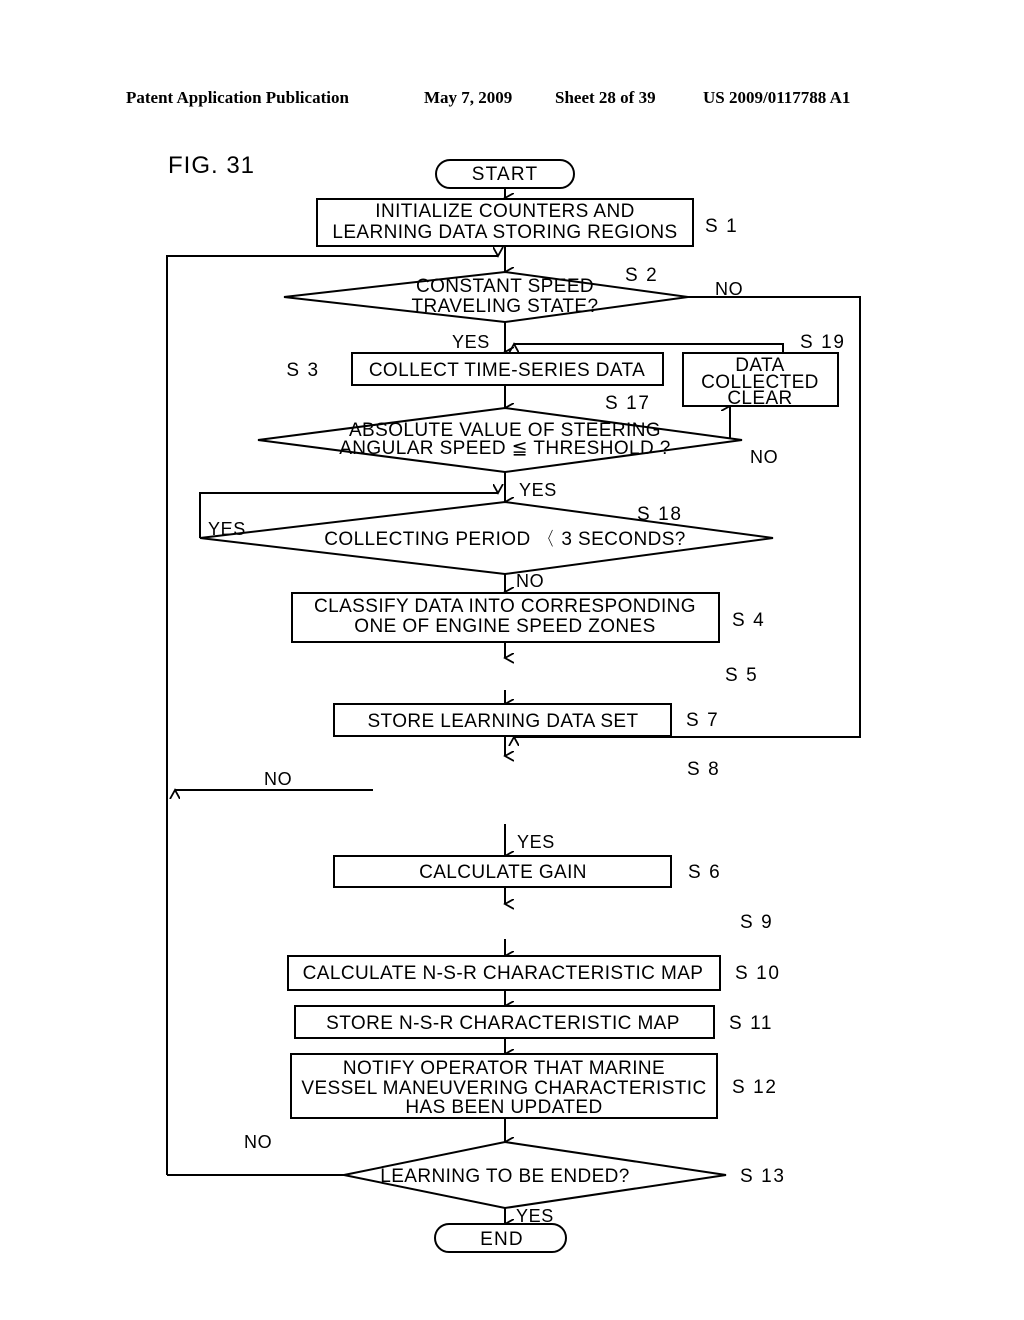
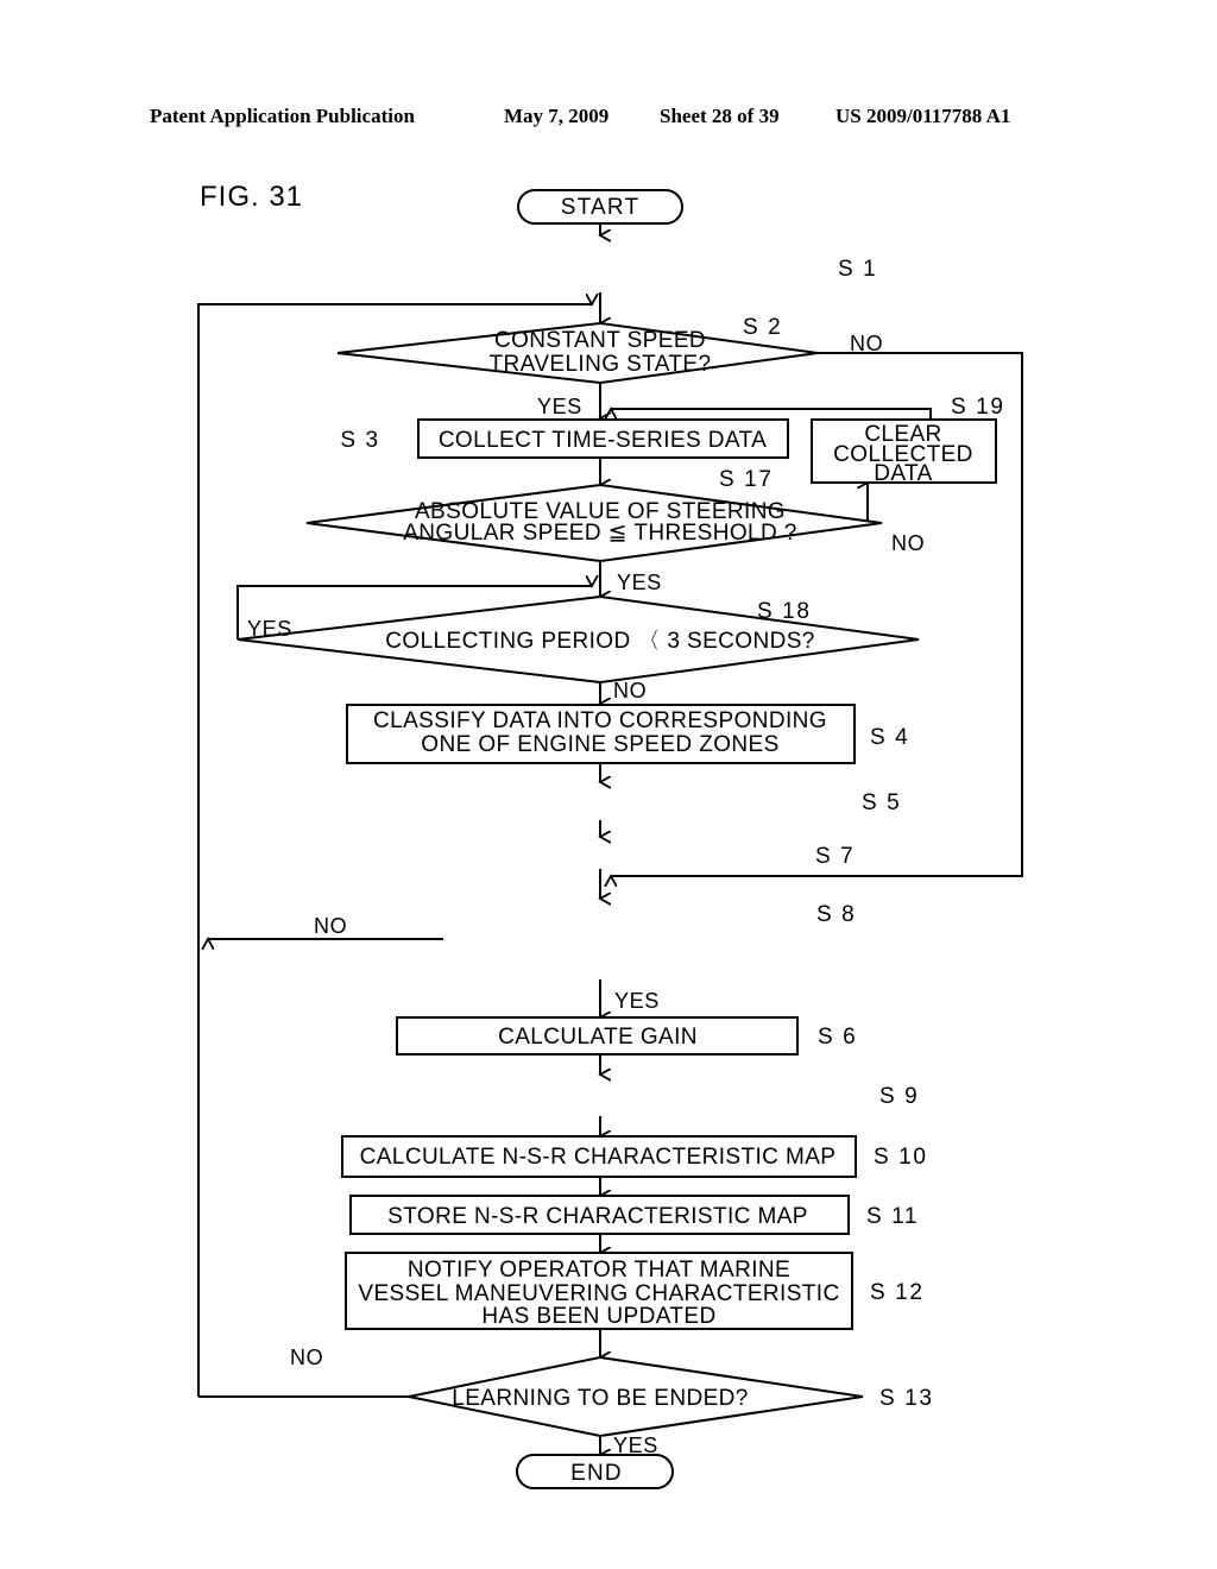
  Patent Application Publication
  May 7, 2009
  Sheet 28 of 39
  US 2009/0117788 A1
  FIG. 31
  START
- INITIALIZE COUNTERS AND
- LEARNING DATA STORING REGIONS
  S 1
  CONSTANT SPEED
  TRAVELING STATE?
  S 2
  NO
  YES
  COLLECT TIME-SERIES DATA
  S 3
- DATA
+ CLEAR
  COLLECTED
- CLEAR
+ DATA
  S 19
  ABSOLUTE VALUE OF STEERING
  ANGULAR SPEED ≦ THRESHOLD ?
  S 17
  NO
  YES
  COLLECTING PERIOD 〈 3 SECONDS?
  S 18
  YES
  NO
  CLASSIFY DATA INTO CORRESPONDING
  ONE OF ENGINE SPEED ZONES
  S 4
  S 5
- STORE LEARNING DATA SET
  S 7
  S 8
  NO
  YES
  CALCULATE GAIN
  S 6
  S 9
  CALCULATE N-S-R CHARACTERISTIC MAP
  S 10
  STORE N-S-R CHARACTERISTIC MAP
  S 11
  NOTIFY OPERATOR THAT MARINE
  VESSEL MANEUVERING CHARACTERISTIC
  HAS BEEN UPDATED
  S 12
  LEARNING TO BE ENDED?
  S 13
  NO
  YES
  END
